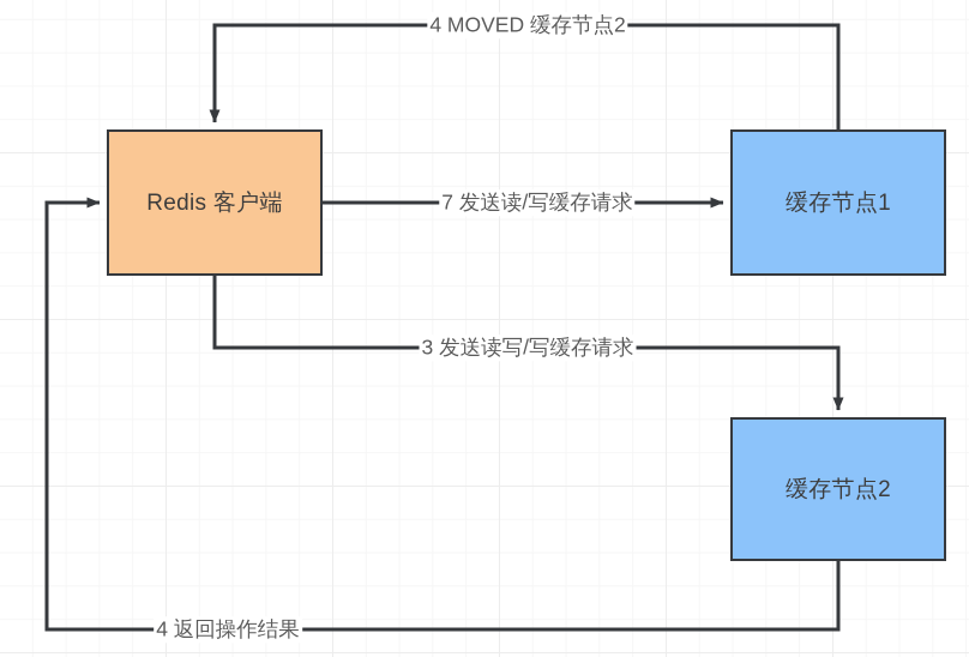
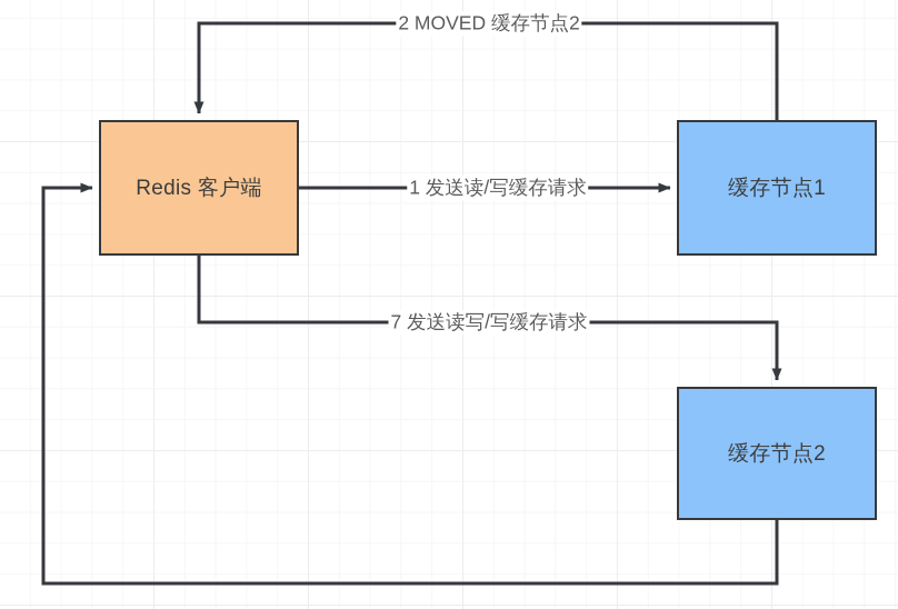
  Redis 客户端
  缓存节点1
  缓存节点2
- 7 发送读/写缓存请求
+ 1 发送读/写缓存请求
- 4 MOVED 缓存节点2
+ 2 MOVED 缓存节点2
- 3 发送读写/写缓存请求
+ 7 发送读写/写缓存请求
- 4 返回操作结果
